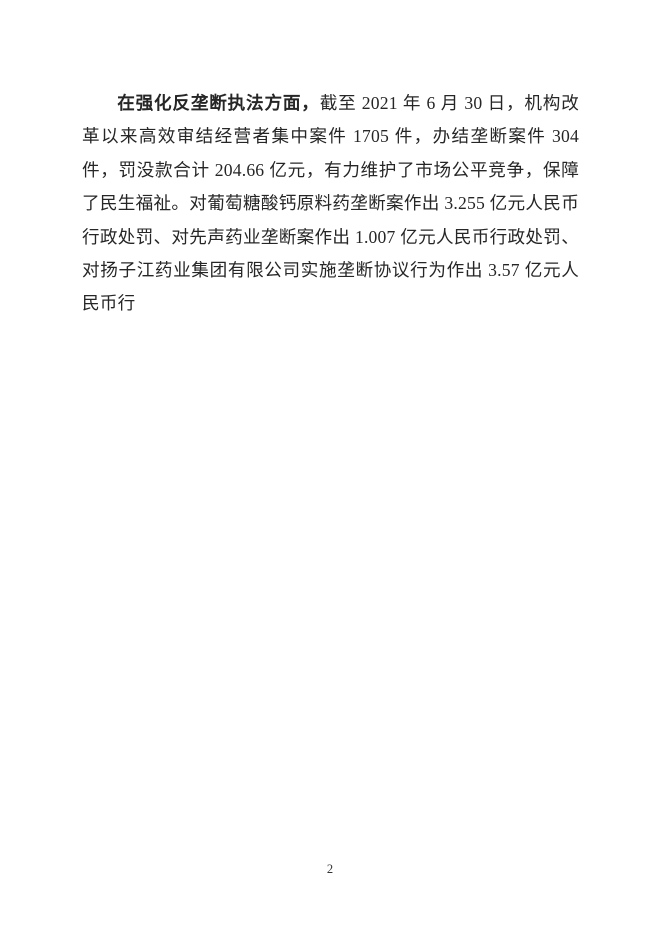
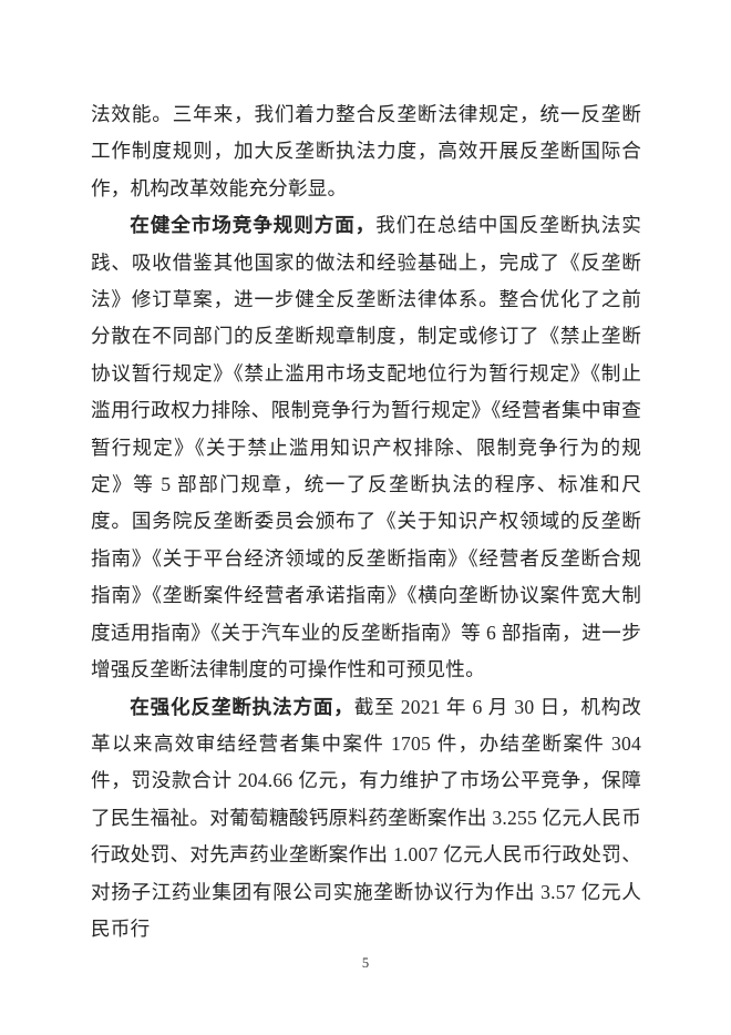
+ 法效能。三年来，我们着力整合反垄断法律规定，统一反垄断工作制度规则，加大反垄断执法力度，高效开展反垄断国际合作，机构改革效能充分彰显。
+ 在健全市场竞争规则方面，我们在总结中国反垄断执法实践、吸收借鉴其他国家的做法和经验基础上，完成了《反垄断法》修订草案，进一步健全反垄断法律体系。整合优化了之前分散在不同部门的反垄断规章制度，制定或修订了《禁止垄断协议暂行规定》《禁止滥用市场支配地位行为暂行规定》《制止滥用行政权力排除、限制竞争行为暂行规定》《经营者集中审查暂行规定》《关于禁止滥用知识产权排除、限制竞争行为的规定》等 5 部部门规章，统一了反垄断执法的程序、标准和尺度。国务院反垄断委员会颁布了《关于知识产权领域的反垄断指南》《关于平台经济领域的反垄断指南》《经营者反垄断合规指南》《垄断案件经营者承诺指南》《横向垄断协议案件宽大制度适用指南》《关于汽车业的反垄断指南》等 6 部指南，进一步增强反垄断法律制度的可操作性和可预见性。
  在强化反垄断执法方面，截至 2021 年 6 月 30 日，机构改革以来高效审结经营者集中案件 1705 件，办结垄断案件 304 件，罚没款合计 204.66 亿元，有力维护了市场公平竞争，保障了民生福祉。对葡萄糖酸钙原料药垄断案作出 3.255 亿元人民币行政处罚、对先声药业垄断案作出 1.007 亿元人民币行政处罚、对扬子江药业集团有限公司实施垄断协议行为作出 3.57 亿元人民币行
- 2
+ 5
